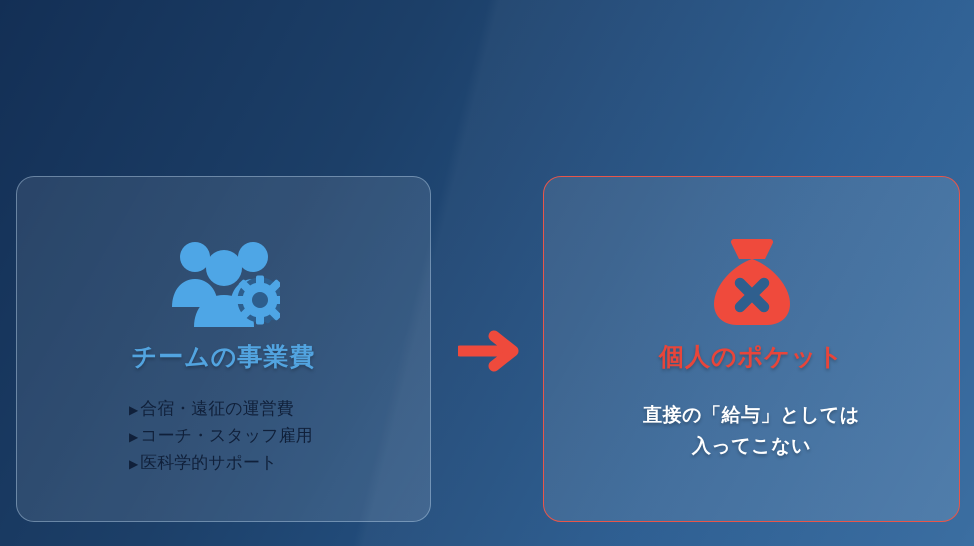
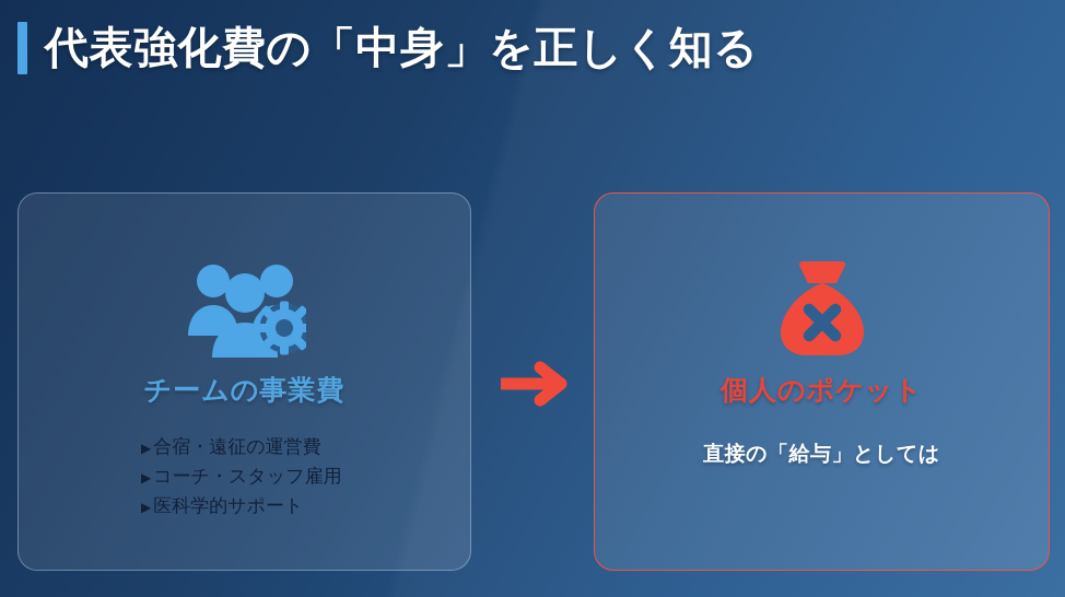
+ 代表強化費の「中身」を正しく知る
  チームの事業費
  ▶
  合宿・遠征の運営費
  ▶
  コーチ・スタッフ雇用
  ▶
  医科学的サポート
  個人のポケット
  直接の「給与」としては
- 入ってこない
